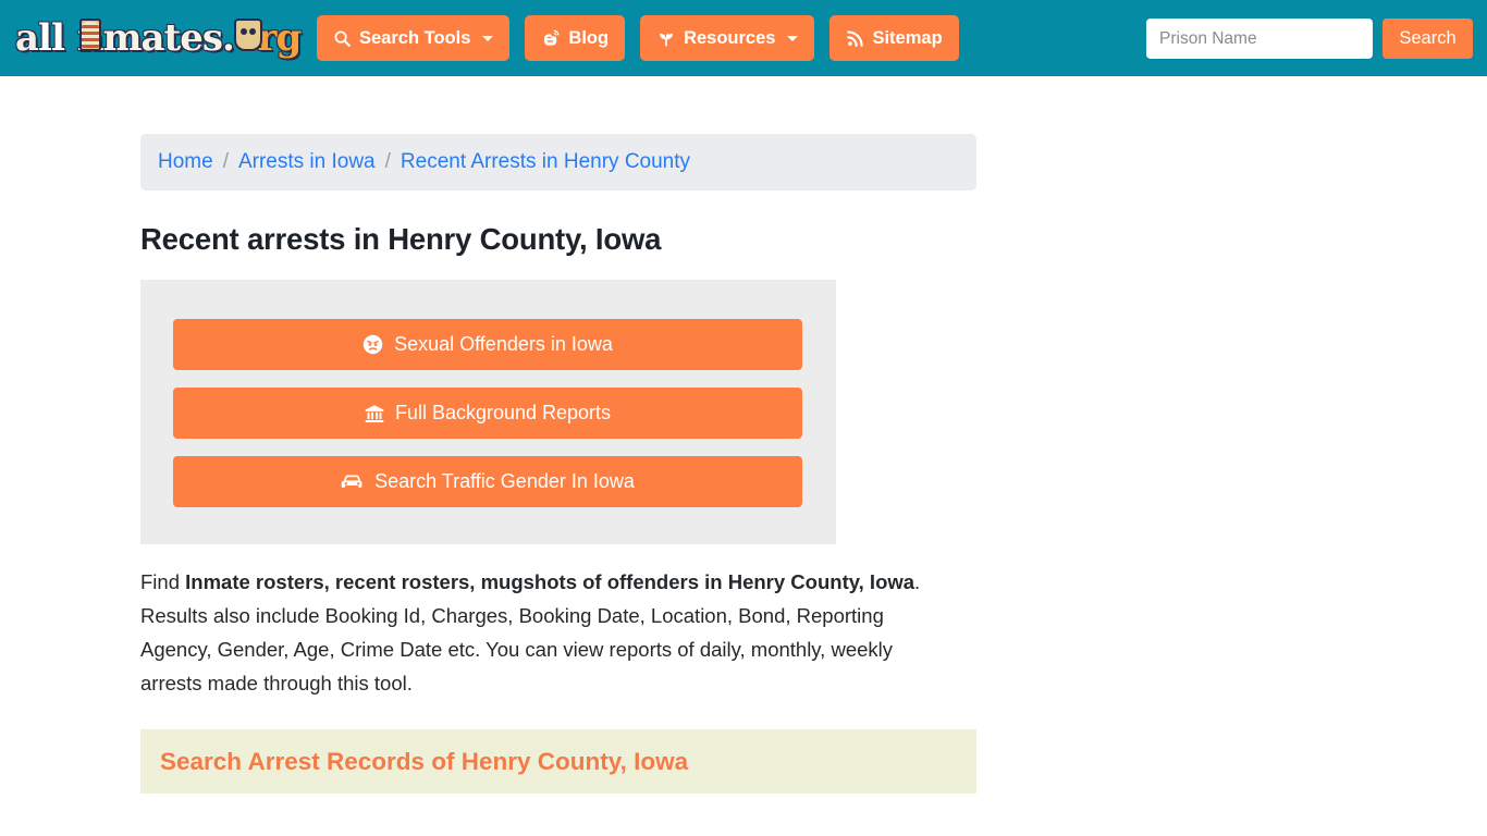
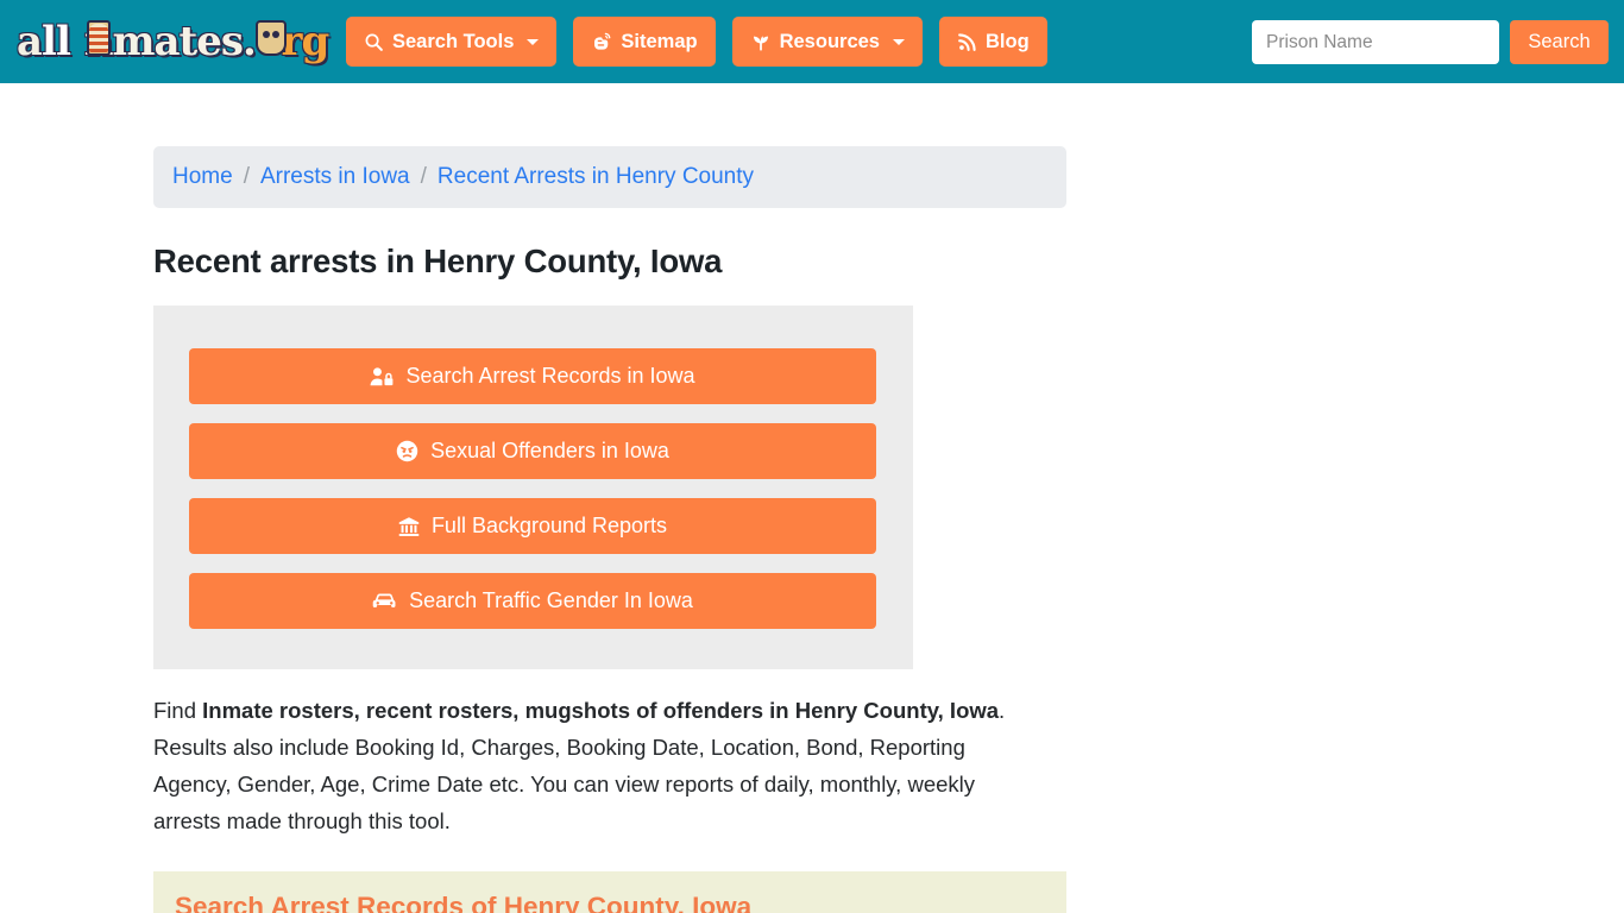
  all mates. rg
  Search Tools
- Blog
+ Sitemap
  Resources
- Sitemap
+ Blog
  Prison Name
  Search
  Home
  /
  Arrests in Iowa
  /
  Recent Arrests in Henry County
  Recent arrests in Henry County, Iowa
+ Search Arrest Records in Iowa
  Sexual Offenders in Iowa
  Full Background Reports
  Search Traffic Gender In Iowa
  Find Inmate rosters, recent rosters, mugshots of offenders in Henry County, Iowa. Results also include Booking Id, Charges, Booking Date, Location, Bond, Reporting Agency, Gender, Age, Crime Date etc. You can view reports of daily, monthly, weekly arrests made through this tool.
  Search Arrest Records of Henry County, Iowa
